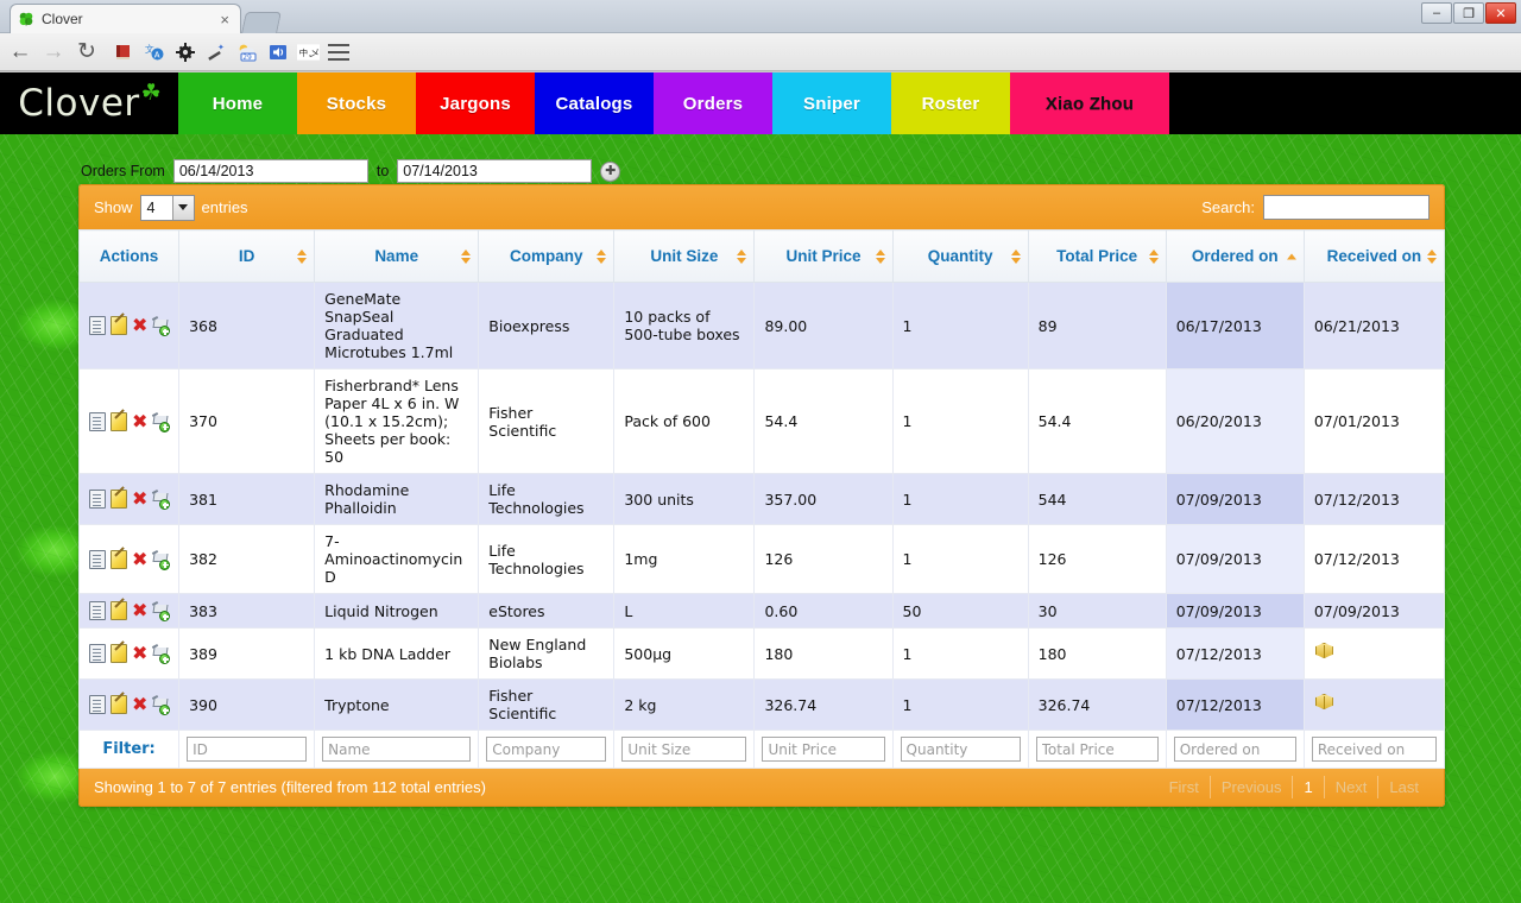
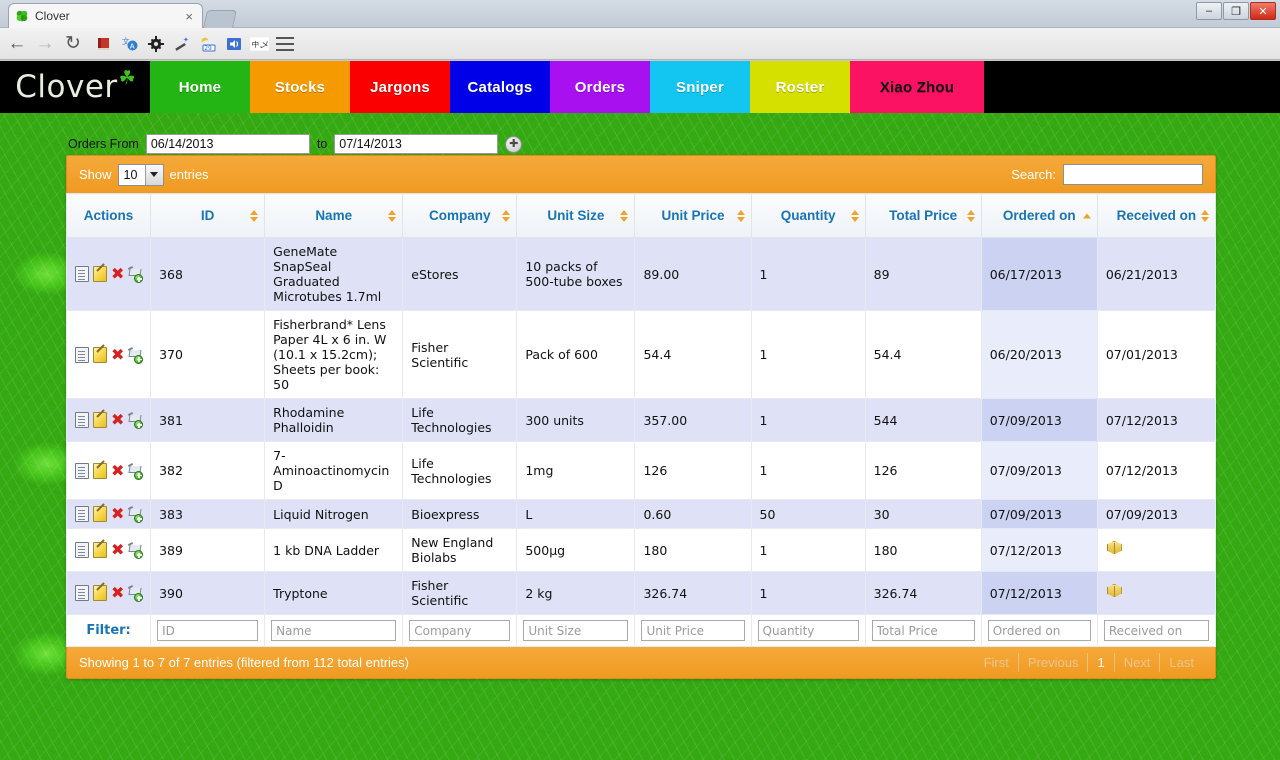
  Clover
  ×
  –
  ❐
  ✕
  ←
  →
  ↻
  文
  A
  ✦
  中
  乄
  Clover
  ☘
  Home
  Stocks
  Jargons
  Catalogs
  Orders
  Sniper
  Roster
  Xiao Zhou
  Orders From
  06/14/2013
  to
  07/14/2013
  ✚
  Show
- 4
+ 10
  entries
  Search:
  Actions	ID	Name	Company	Unit Size	Unit Price	Quantity	Total Price	Ordered on	Received on
- ✖	368	GeneMate SnapSeal Graduated Microtubes 1.7ml	Bioexpress	10 packs of 500-tube boxes	89.00	1	89	06/17/2013	06/21/2013
+ ✖	368	GeneMate SnapSeal Graduated Microtubes 1.7ml	eStores	10 packs of 500-tube boxes	89.00	1	89	06/17/2013	06/21/2013
  ✖	370	Fisherbrand* Lens Paper 4L x 6 in. W (10.1 x 15.2cm); Sheets per book: 50	Fisher Scientific	Pack of 600	54.4	1	54.4	06/20/2013	07/01/2013
  ✖	381	Rhodamine Phalloidin	Life Technologies	300 units	357.00	1	544	07/09/2013	07/12/2013
  ✖	382	7-Aminoactinomycin D	Life Technologies	1mg	126	1	126	07/09/2013	07/12/2013
- ✖	383	Liquid Nitrogen	eStores	L	0.60	50	30	07/09/2013	07/09/2013
+ ✖	383	Liquid Nitrogen	Bioexpress	L	0.60	50	30	07/09/2013	07/09/2013
  ✖	389	1 kb DNA Ladder	New England Biolabs	500µg	180	1	180	07/12/2013
  ✖	390	Tryptone	Fisher Scientific	2 kg	326.74	1	326.74	07/12/2013
  Filter:	ID	Name	Company	Unit Size	Unit Price	Quantity	Total Price	Ordered on	Received on
  Showing 1 to 7 of 7 entries (filtered from 112 total entries)
  First
  Previous
  1
  Next
  Last
